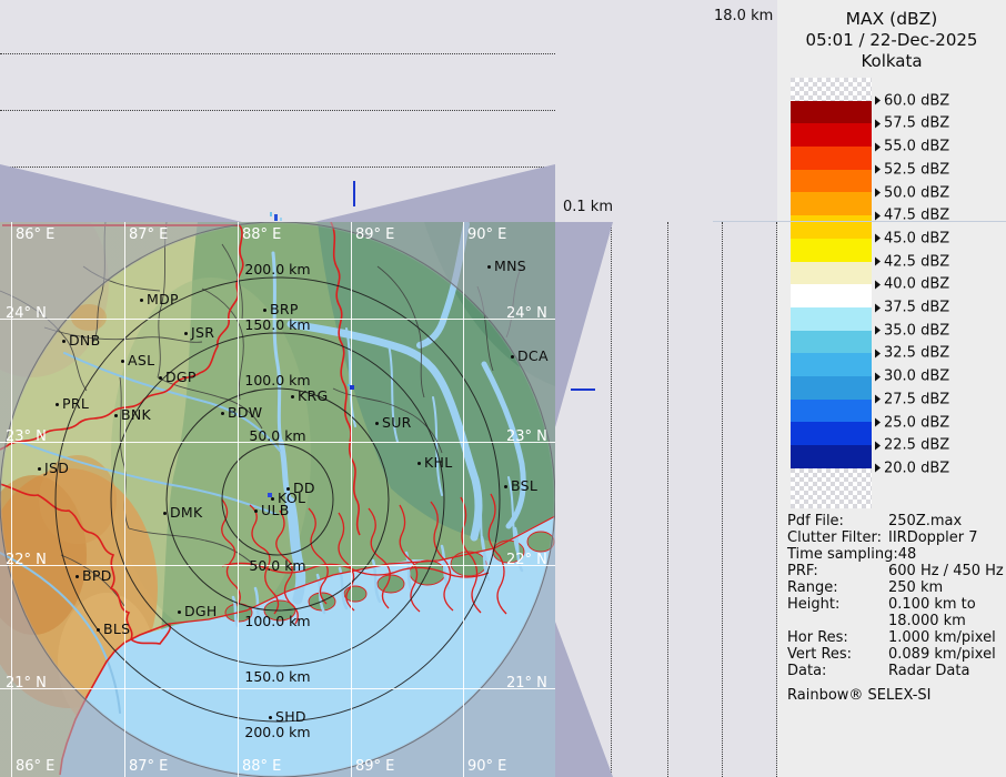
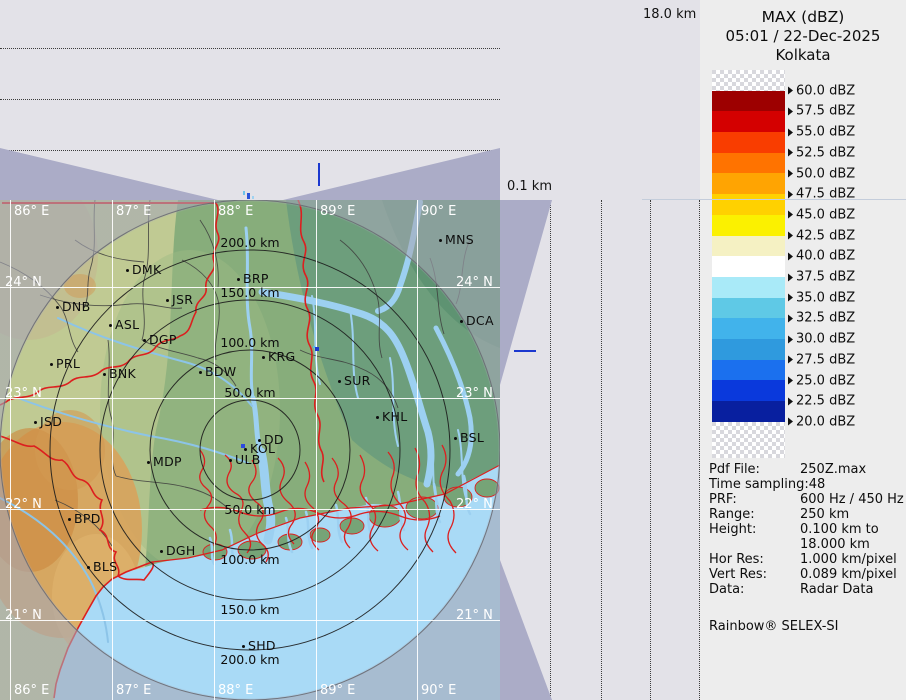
  18.0 km
  0.1 km
  86° E
  86° E
  87° E
  87° E
  88° E
  88° E
  89° E
  89° E
  90° E
  90° E
  24° N
  24° N
  23° N
  23° N
  22° N
  22° N
  21° N
  21° N
  50.0 km
  50.0 km
  100.0 km
  100.0 km
  150.0 km
  150.0 km
  200.0 km
  200.0 km
- MDP
+ DMK
  BRP
  JSR
  DNB
  ASL
  DGP
  KRG
  PRL
  BDW
  BNK
  SUR
  KHL
  MNS
  DCA
  BSL
  JSD
- DMK
+ MDP
  DD
  KOL
  ULB
  BPD
  DGH
  BLS
  SHD
  MAX (dBZ)
  05:01 / 22-Dec-2025
  Kolkata
  60.0 dBZ
  57.5 dBZ
  55.0 dBZ
  52.5 dBZ
  50.0 dBZ
  47.5 dBZ
  45.0 dBZ
  42.5 dBZ
  40.0 dBZ
  37.5 dBZ
  35.0 dBZ
  32.5 dBZ
  30.0 dBZ
  27.5 dBZ
  25.0 dBZ
  22.5 dBZ
  20.0 dBZ
  Pdf File:
  250Z.max
- Clutter Filter:
- IIRDoppler 7
  Time sampling:
  48
  PRF:
  600 Hz / 450 Hz
  Range:
  250 km
  Height:
  0.100 km to
  18.000 km
  Hor Res:
  1.000 km/pixel
  Vert Res:
  0.089 km/pixel
  Data:
  Radar Data
  Rainbow® SELEX-SI
